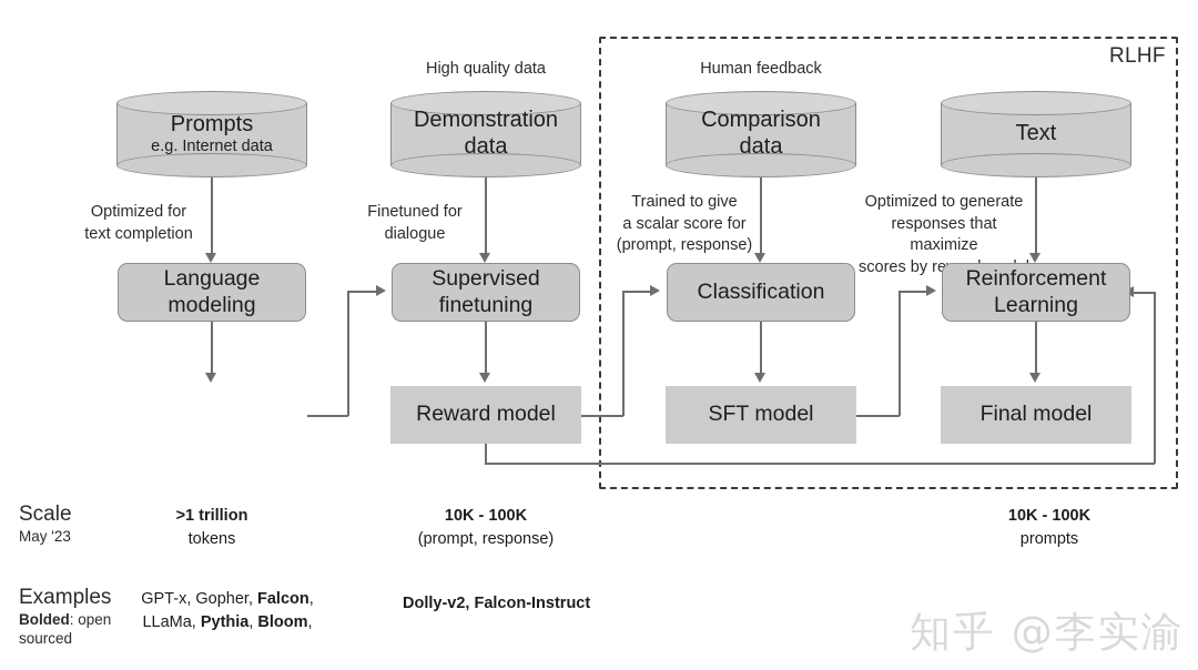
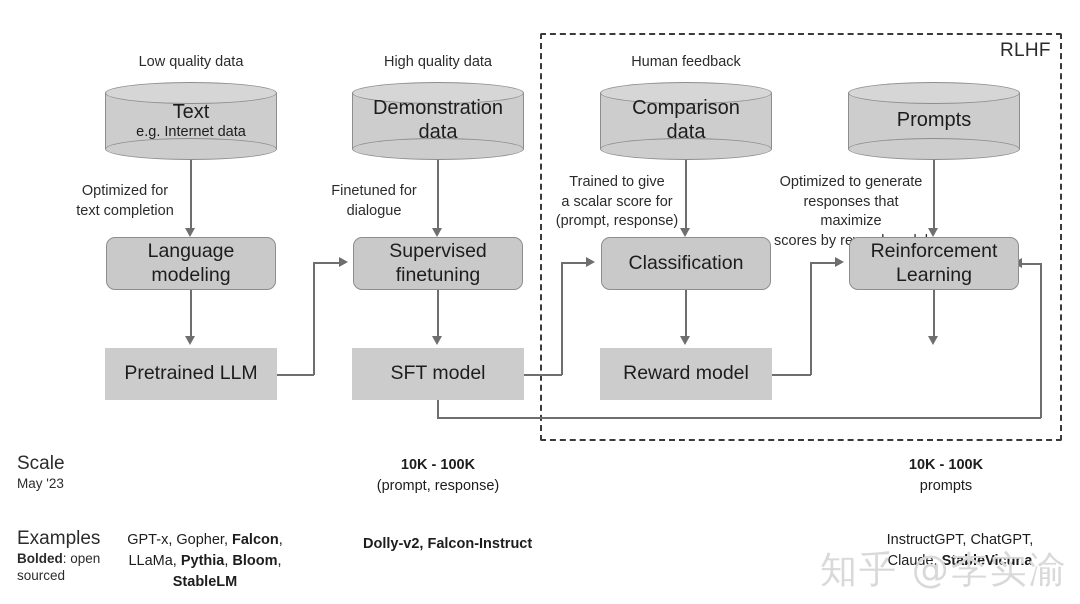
  RLHF
+ Low quality data
- Prompts
+ Text
  e.g. Internet data
  Optimized for
  text completion
  Language
  modeling
+ Pretrained LLM
  High quality data
  Demonstration
  data
  Finetuned for
  dialogue
  Supervised
  finetuning
- Reward model
+ SFT model
  Human feedback
  Comparison
  data
  Trained to give
  a scalar score for
  (prompt, response)
  Classification
- SFT model
+ Reward model
- Text
+ Prompts
  Optimized to generate
  responses that maximize
  Reinforcement
  Learning
- Final model
  Scale
  May '23
- >1 trillion
- tokens
  10K - 100K
  (prompt, response)
  10K - 100K
  prompts
  Examples
  Bolded: open
  sourced
  GPT-x, Gopher, Falcon,
  LLaMa, Pythia, Bloom,
+ StableLM
  Dolly-v2, Falcon-Instruct
+ InstructGPT, ChatGPT,
+ Claude, StableVicuna
  知乎 @李实渝
